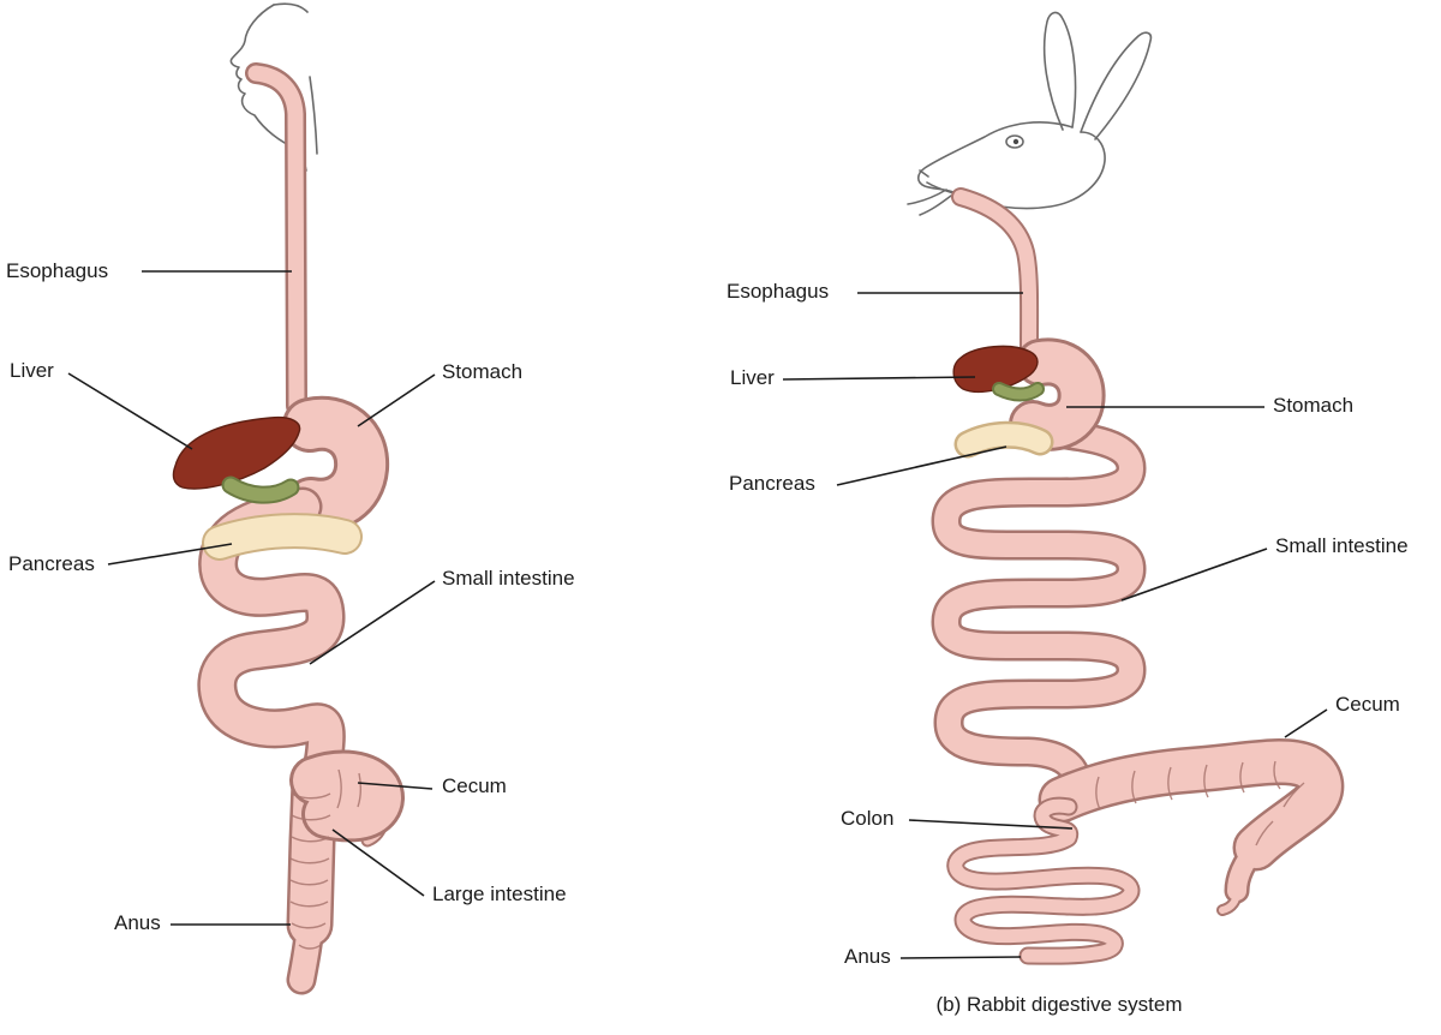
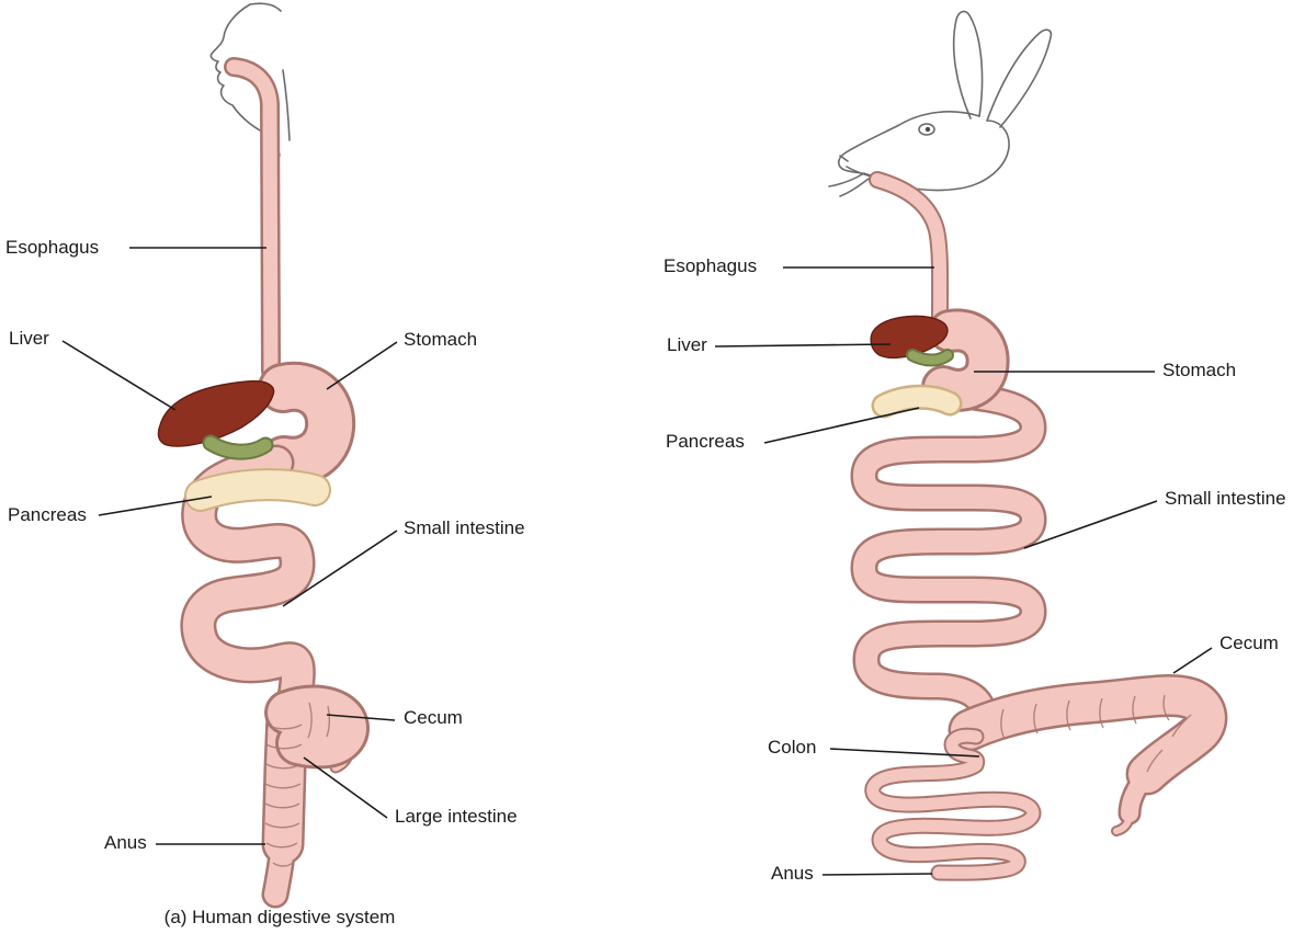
  Esophagus
  Liver
  Stomach
  Pancreas
  Small intestine
  Cecum
  Large intestine
  Anus
+ (a) Human digestive system
  Esophagus
  Liver
  Stomach
  Pancreas
  Small intestine
  Cecum
  Colon
  Anus
- (b) Rabbit digestive system
